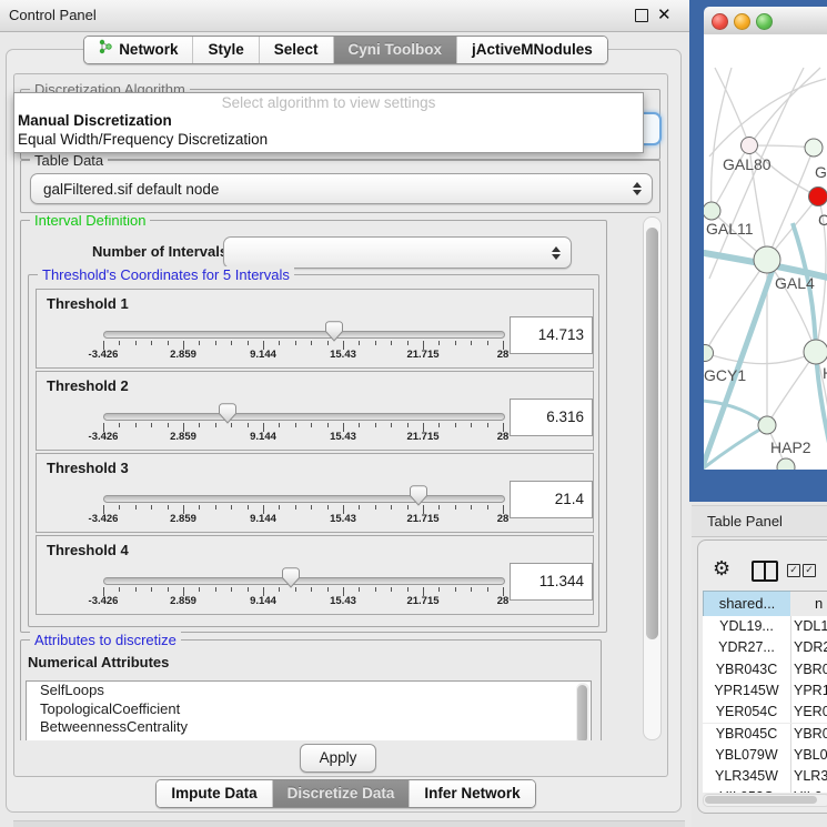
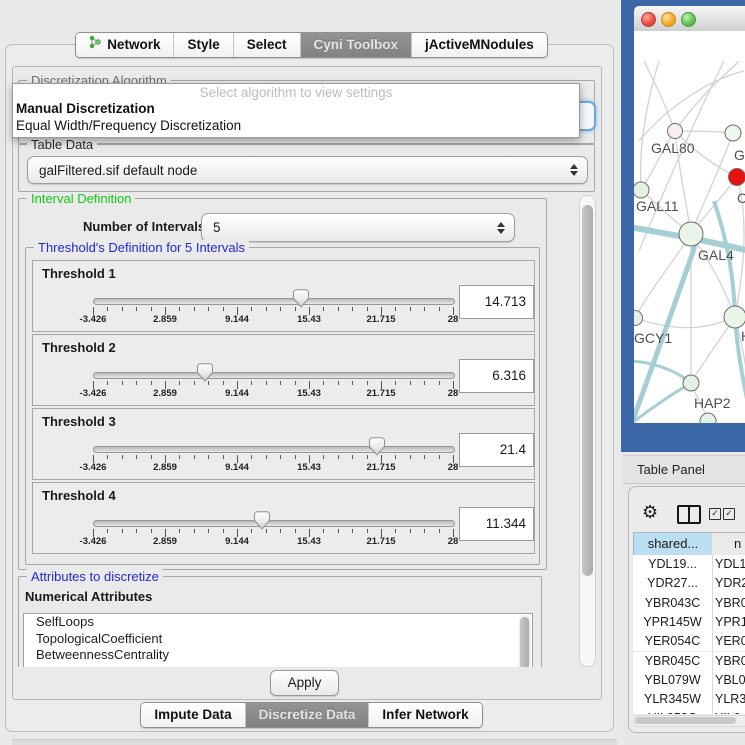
- Control Panel
- ✕
  Network
  Style
  Select
  Cyni Toolbox
  jActiveMNodules
  Discretization Algorithm
  Select algorithm to view settings
  Manual Discretization
  Equal Width/Frequency Discretization
  Table Data
  galFiltered.sif default node
  Interval Definition
  Number of Interval
+ 5
- Threshold's Coordinates for 5 Intervals
+ Threshold's Definition for 5 Intervals
  Threshold 1
  -3.426
  2.859
  9.144
  15.43
  21.715
  28
  14.713
  Threshold 2
  -3.426
  2.859
  9.144
  15.43
  21.715
  28
  6.316
  Threshold 3
  -3.426
  2.859
  9.144
  15.43
  21.715
  28
  21.4
  Threshold 4
  -3.426
  2.859
  9.144
  15.43
  21.715
  28
  11.344
  Attributes to discretize
  Numerical Attributes
  SelfLoops
  TopologicalCoefficient
  BetweennessCentrality
  Apply
  Impute Data
  Discretize Data
  Infer Network
  GAL80
  G
  C
  GAL11
  GAL4
  GCY1
  HAP2
  Table Panel
  ⚙
  ✓
  ✓
  shared...
  n
  YDL19...
  YDL1
  YDR27...
  YDR
  YBR043C
  YBR0
  YPR145W
  YPR1
  YER054C
  YER0
  YBR045C
  YBR0
  YBL079W
  YBL0
  YLR345W
  YLR3
